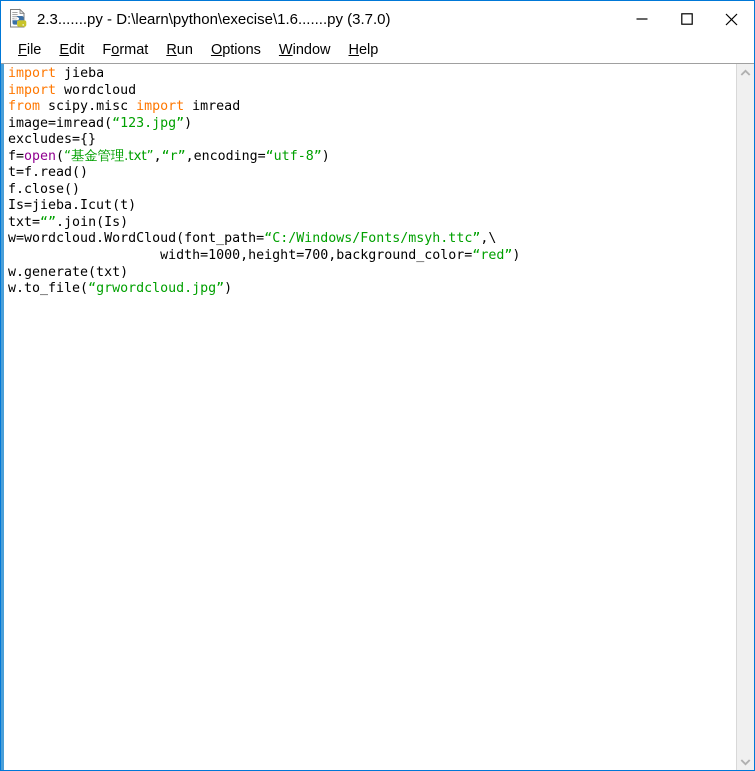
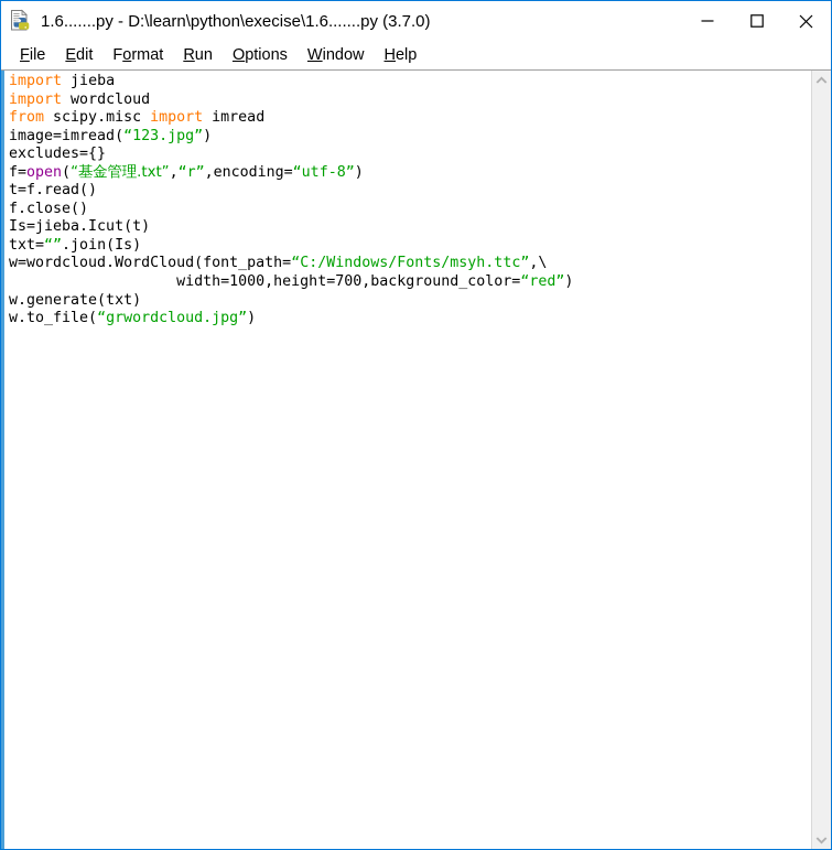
- 2.3.......py - D:\learn\python\execise\1.6.......py (3.7.0)
+ 1.6.......py - D:\learn\python\execise\1.6.......py (3.7.0)
  File
  Edit
  Format
  Run
  Options
  Window
  Help
  import jieba
  import wordcloud
  from scipy.misc import imread
  image=imread(“123.jpg”)
  excludes={}
  f=open(“基金管理.txt”,“r”,encoding=“utf-8”)
  t=f.read()
  f.close()
  Is=jieba.Icut(t)
  txt=“”.join(Is)
  w=wordcloud.WordCloud(font_path=“C:/Windows/Fonts/msyh.ttc”,\
  width=1000,height=700,background_color=“red”)
  w.generate(txt)
  w.to_file(“grwordcloud.jpg”)
